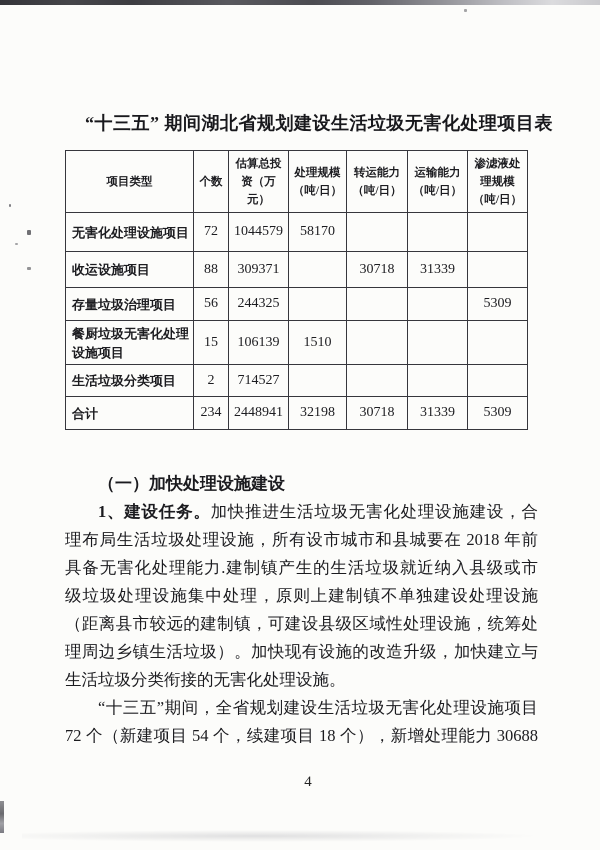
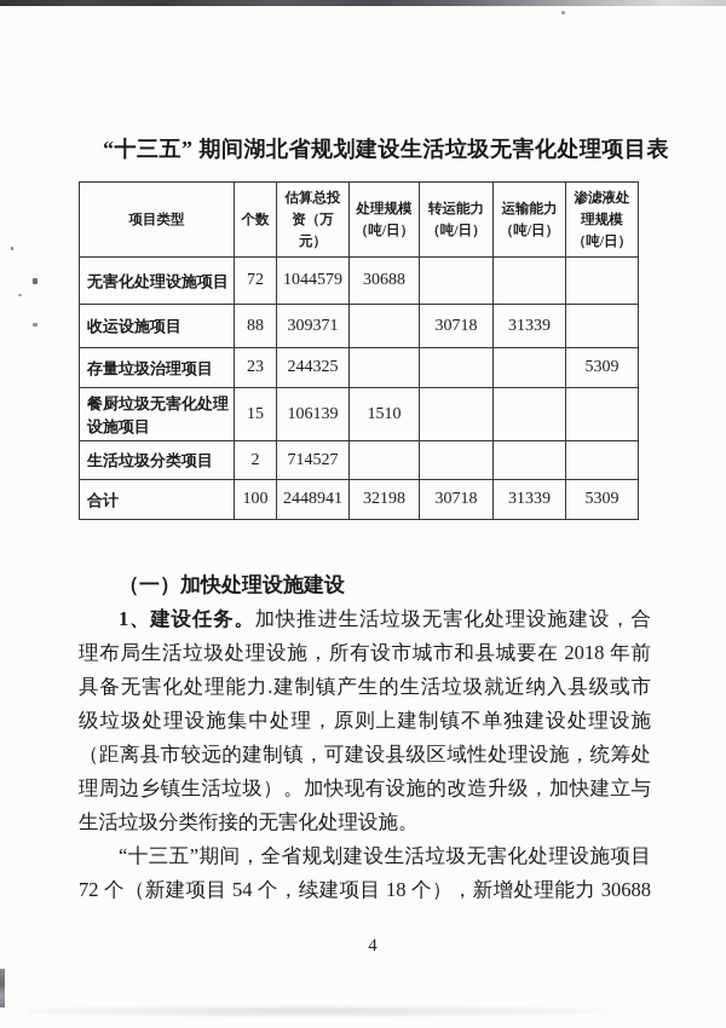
  “十三五” 期间湖北省规划建设生活垃圾无害化处理项目表
  项目类型	个数	估算总投资（万元）	处理规模（吨/日）	转运能力（吨/日）	运输能力（吨/日）	渗滤液处理规模（吨/日）
- 无害化处理设施项目	72	1044579	58170
+ 无害化处理设施项目	72	1044579	30688
  收运设施项目	88	309371		30718	31339
- 存量垃圾治理项目	56	244325				5309
+ 存量垃圾治理项目	23	244325				5309
  餐厨垃圾无害化处理设施项目	15	106139	1510
  生活垃圾分类项目	2	714527
- 合计	234	2448941	32198	30718	31339	5309
+ 合计	100	2448941	32198	30718	31339	5309
  （一）加快处理设施建设
  1、建设任务。加快推进生活垃圾无害化处理设施建设，合
  理布局生活垃圾处理设施，所有设市城市和县城要在 2018 年前
  具备无害化处理能力.建制镇产生的生活垃圾就近纳入县级或市
  级垃圾处理设施集中处理，原则上建制镇不单独建设处理设施
  （距离县市较远的建制镇，可建设县级区域性处理设施，统筹处
  理周边乡镇生活垃圾）。加快现有设施的改造升级，加快建立与
  生活垃圾分类衔接的无害化处理设施。
  “十三五”期间，全省规划建设生活垃圾无害化处理设施项目
  72 个（新建项目 54 个，续建项目 18 个），新增处理能力 30688
  4
